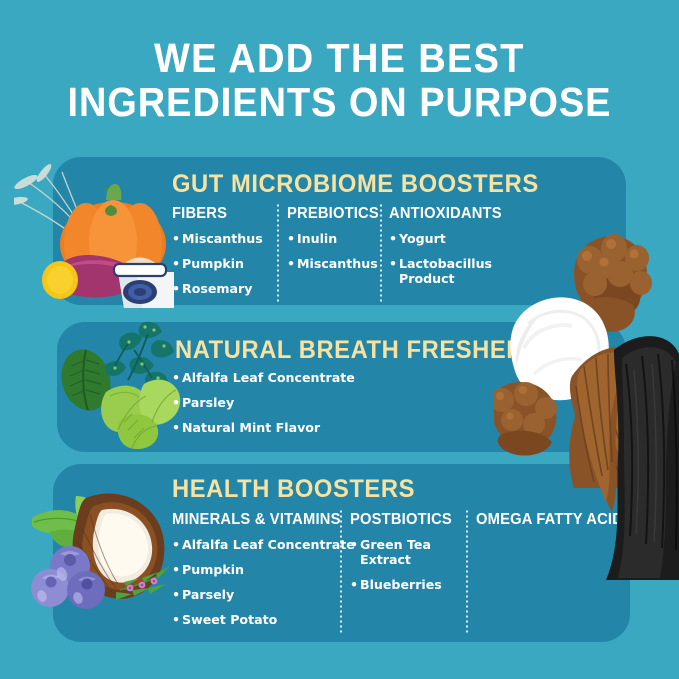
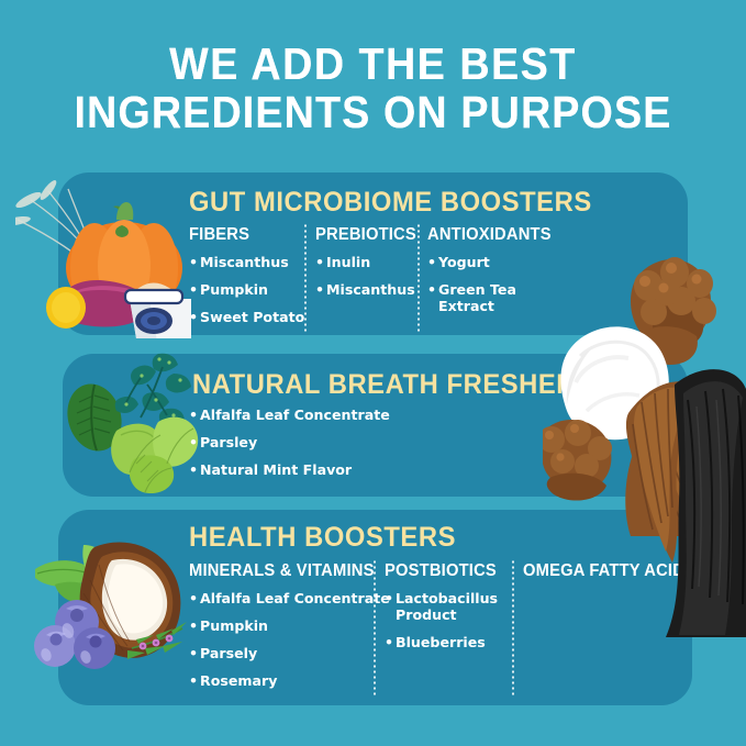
  WE ADD THE BEST
  INGREDIENTS ON PURPOSE
  GUT MICROBIOME BOOSTERS
  FIBERS
  Miscanthus
  Pumpkin
- Rosemary
+ Sweet Potato
  PREBIOTICS
  Inulin
  Miscanthus
  ANTIOXIDANTS
  Yogurt
- Lactobacillus Product
+ Green Tea Extract
  NATURAL BREATH FRESHE
  Alfalfa Leaf Concentrate
  Parsley
  Natural Mint Flavor
  HEALTH BOOSTERS
  MINERALS & VITAMINS
  Alfalfa Leaf Concentrat
  Pumpkin
  Parsely
- Sweet Potato
+ Rosemary
  POSTBIOTICS
- Green Tea Extract
+ Lactobacillus Product
  Blueberries
  OMEGA FATTY ACI
